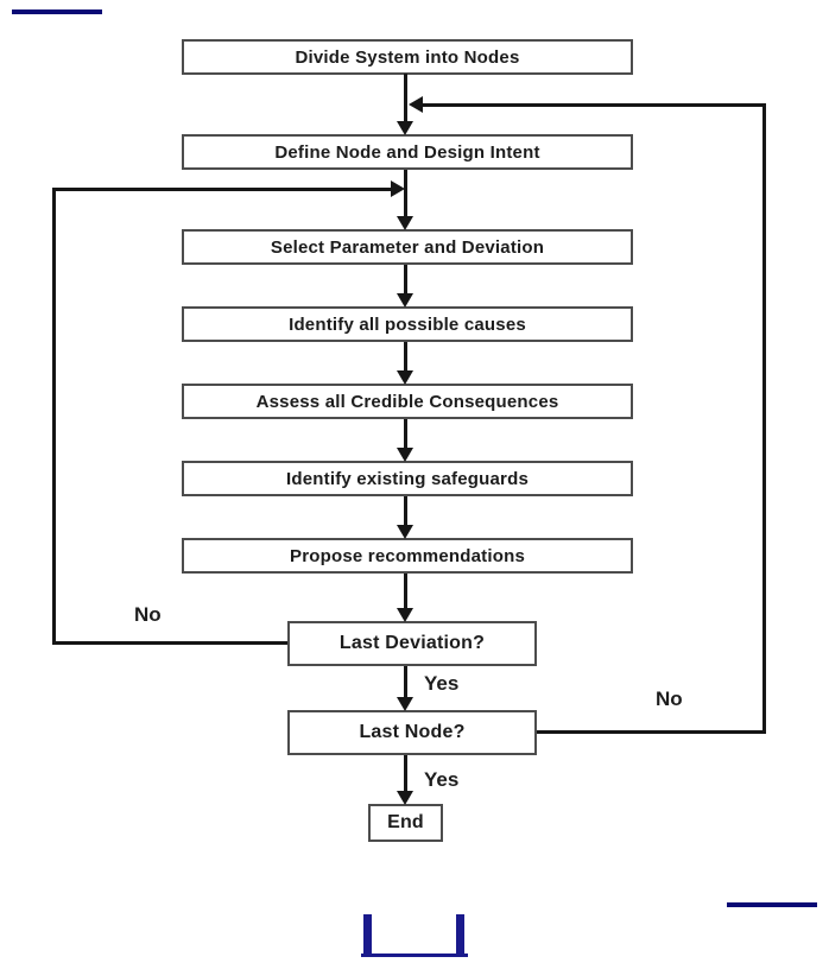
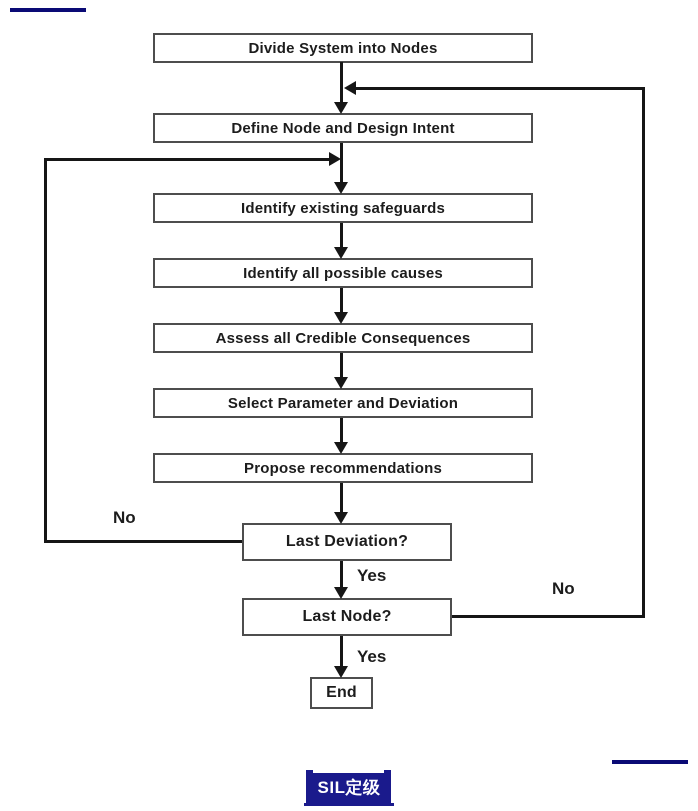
  Divide System into Nodes
  Define Node and Design Intent
- Select Parameter and Deviation
+ Identify existing safeguards
  Identify all possible causes
  Assess all Credible Consequences
- Identify existing safeguards
+ Select Parameter and Deviation
  Propose recommendations
  Last Deviation?
  Last Node?
  End
  No
  Yes
  No
  Yes
+ SIL定级
